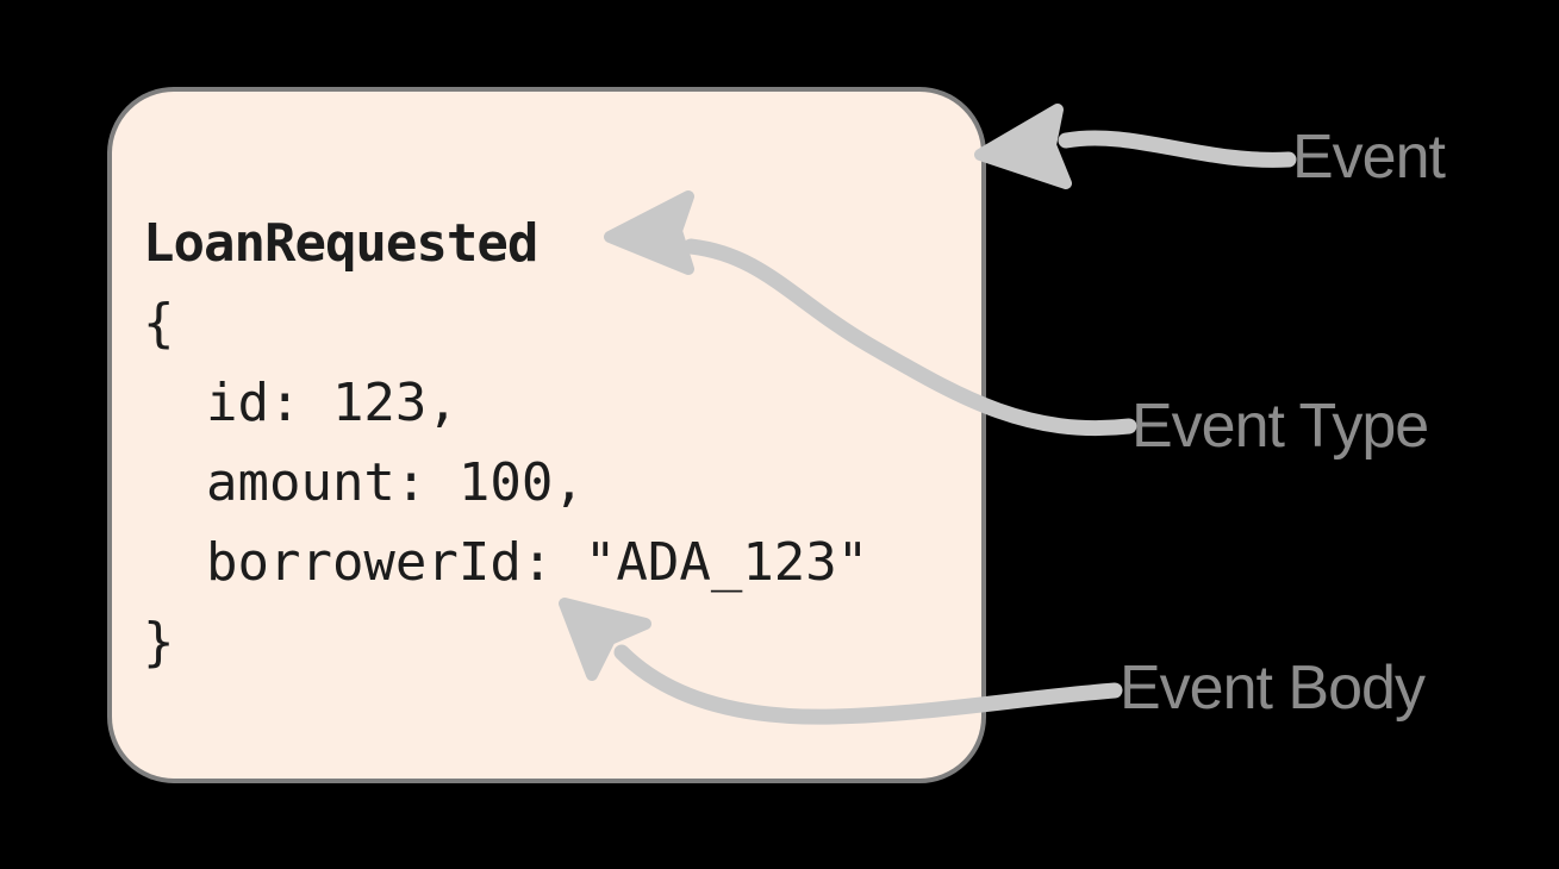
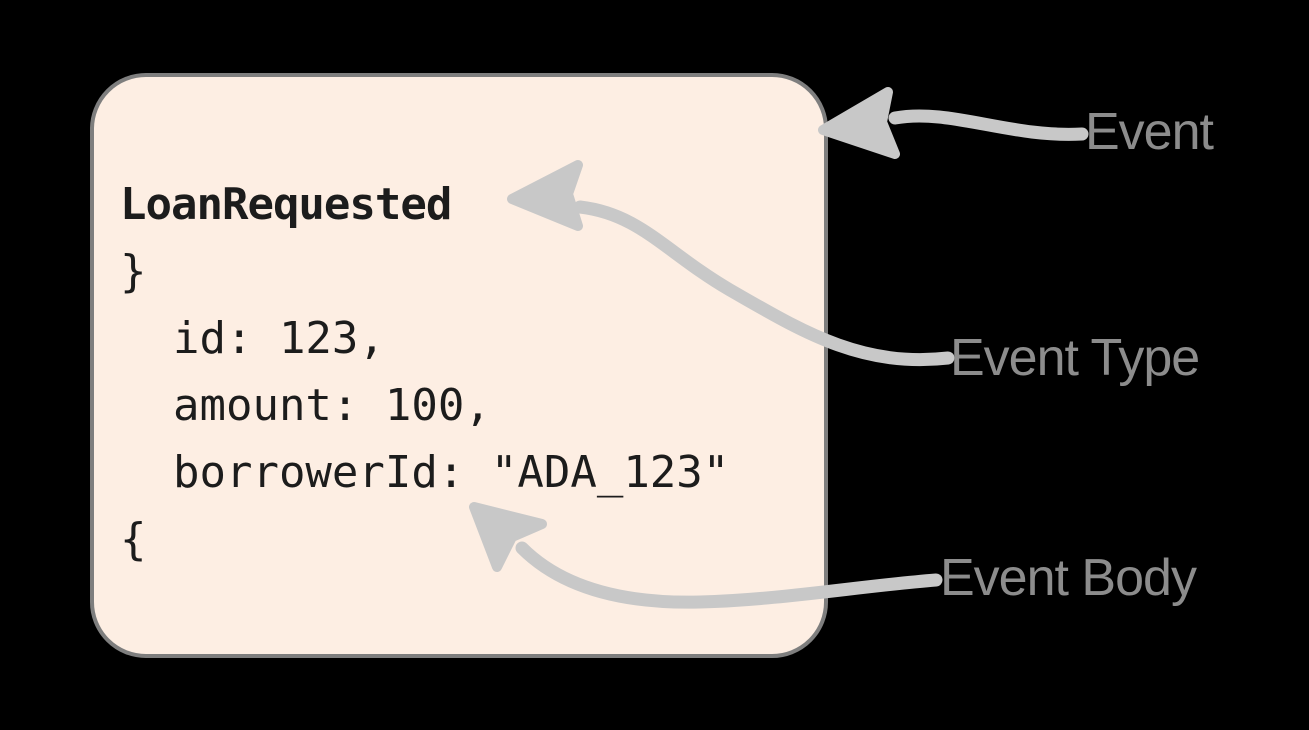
  LoanRequested
- {
+ }
  id: 123,
  amount: 100,
  borrowerId: "ADA_123"
- }
+ {
  Event
  Event Type
  Event Body
